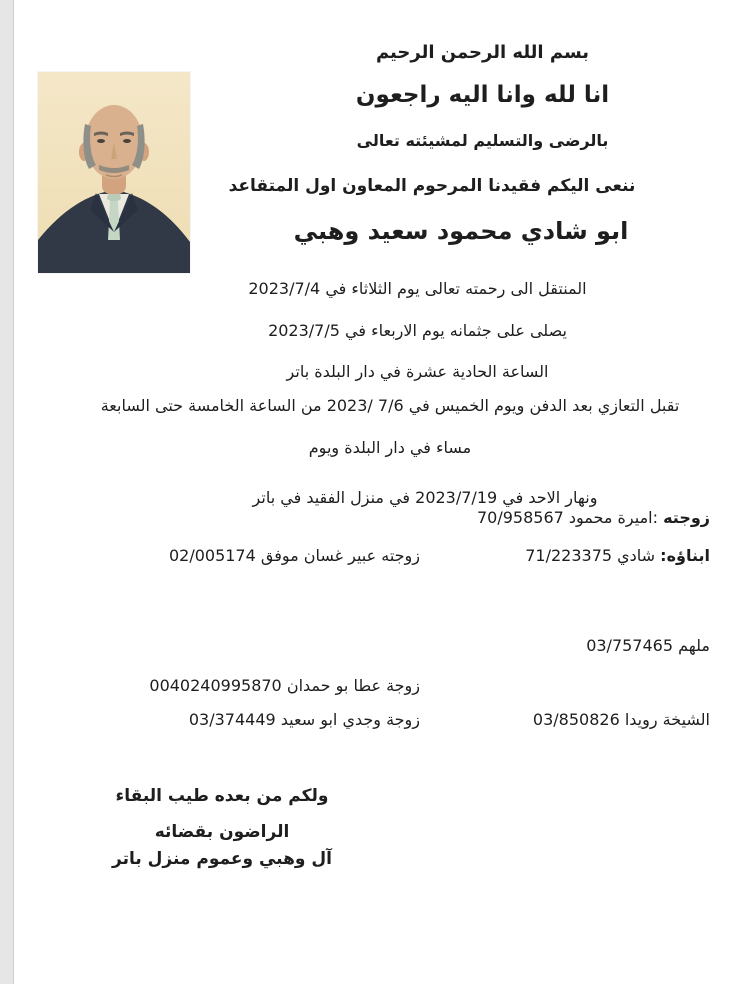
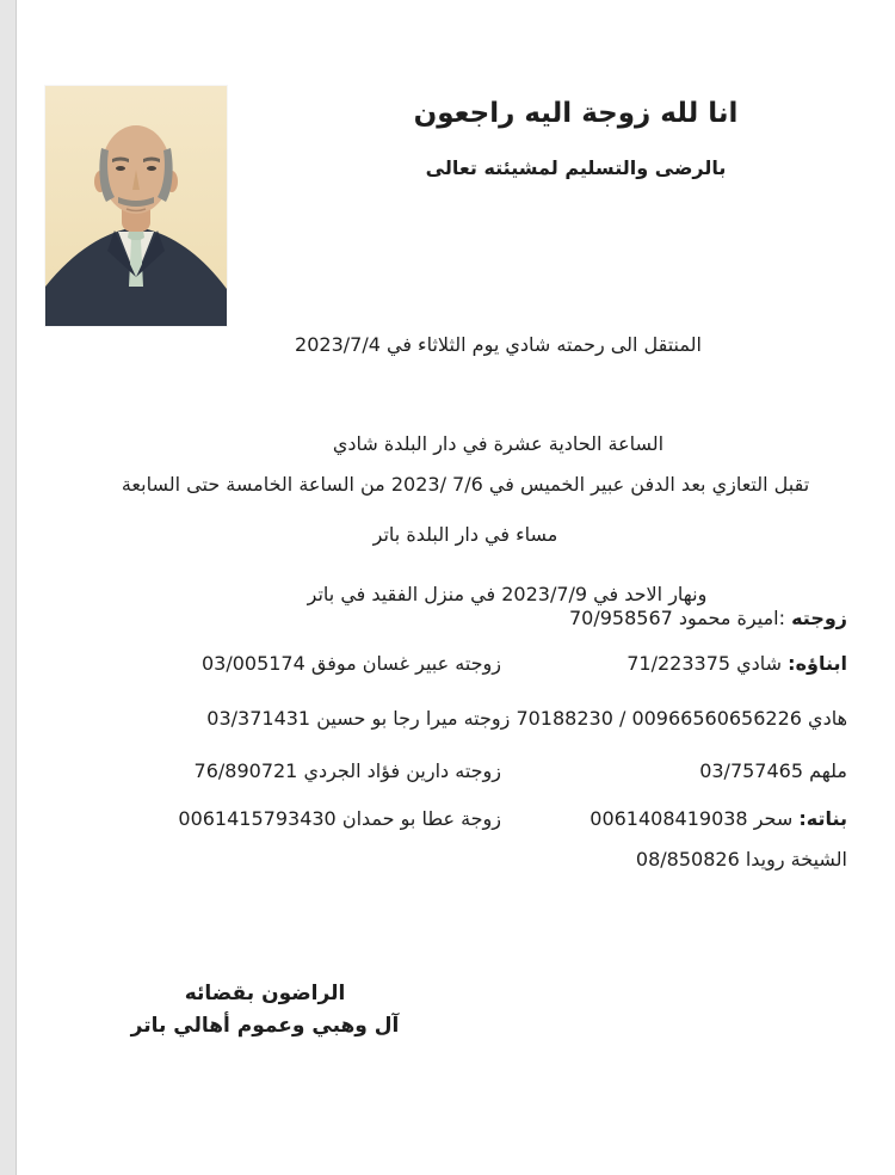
- بسم الله الرحمن الرحيم
- انا لله وانا اليه راجعون
+ انا لله زوجة اليه راجعون
  بالرضى والتسليم لمشيئته تعالى
- ننعى اليكم فقيدنا المرحوم المعاون اول المتقاعد
- ابو شادي محمود سعيد وهبي
- المنتقل الى رحمته تعالى يوم الثلاثاء في 2023/7/4
+ المنتقل الى رحمته شادي يوم الثلاثاء في 2023/7/4
- يصلى على جثمانه يوم الاربعاء في 2023/7/5
- الساعة الحادية عشرة في دار البلدة باتر
+ الساعة الحادية عشرة في دار البلدة شادي
- تقبل التعازي بعد الدفن ويوم الخميس في 7/6 /2023 من الساعة الخامسة حتى السابعة
+ تقبل التعازي بعد الدفن عبير الخميس في 7/6 /2023 من الساعة الخامسة حتى السابعة
- مساء في دار البلدة ويوم
+ مساء في دار البلدة باتر
- ونهار الاحد في 2023/7/19 في منزل الفقيد في باتر
+ ونهار الاحد في 2023/7/9 في منزل الفقيد في باتر
  زوجته :اميرة محمود 70/958567
  ابناؤه: شادي 71/223375
- زوجته عبير غسان موفق 02/005174
+ زوجته عبير غسان موفق 03/005174
+ هادي 00966560656226 / 70188230 زوجته ميرا رجا بو حسين 03/371431
  ملهم 03/757465
+ زوجته دارين فؤاد الجردي 76/890721
+ بناته: سحر 0061408419038
- زوجة عطا بو حمدان 0040240995870
+ زوجة عطا بو حمدان 0061415793430
- الشيخة رويدا 03/850826
+ الشيخة رويدا 08/850826
- زوجة وجدي ابو سعيد 03/374449
- ولكم من بعده طيب البقاء
  الراضون بقضائه
- آل وهبي وعموم منزل باتر
+ آل وهبي وعموم أهالي باتر
